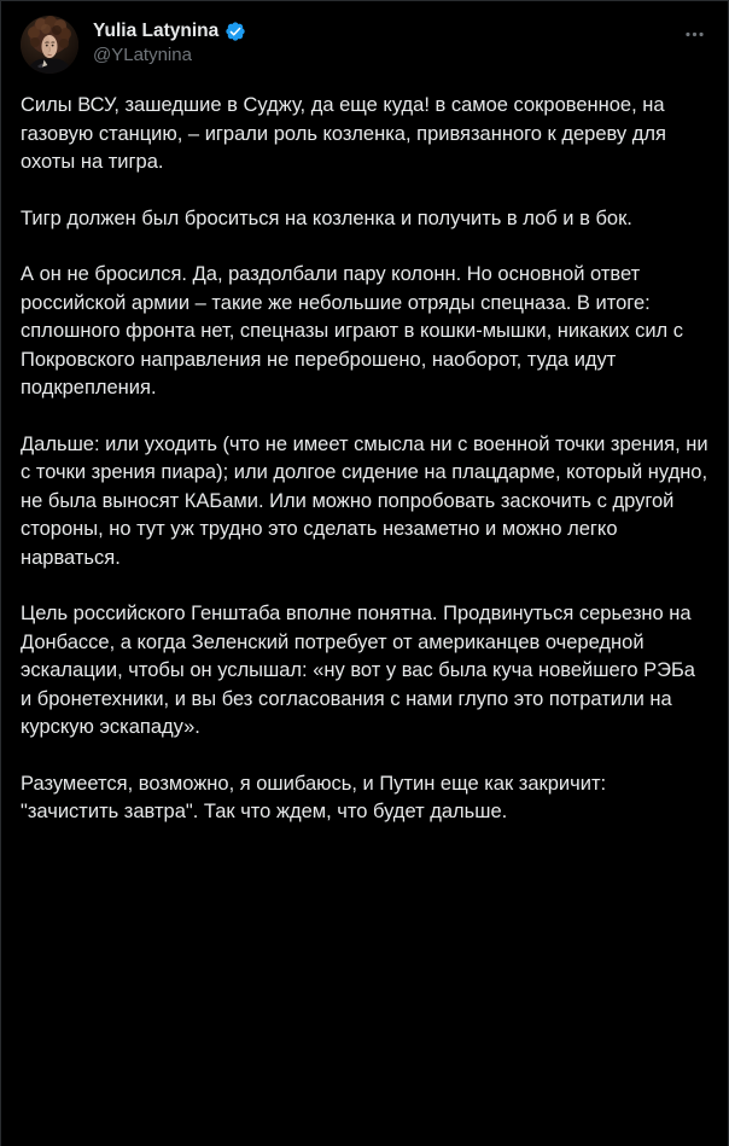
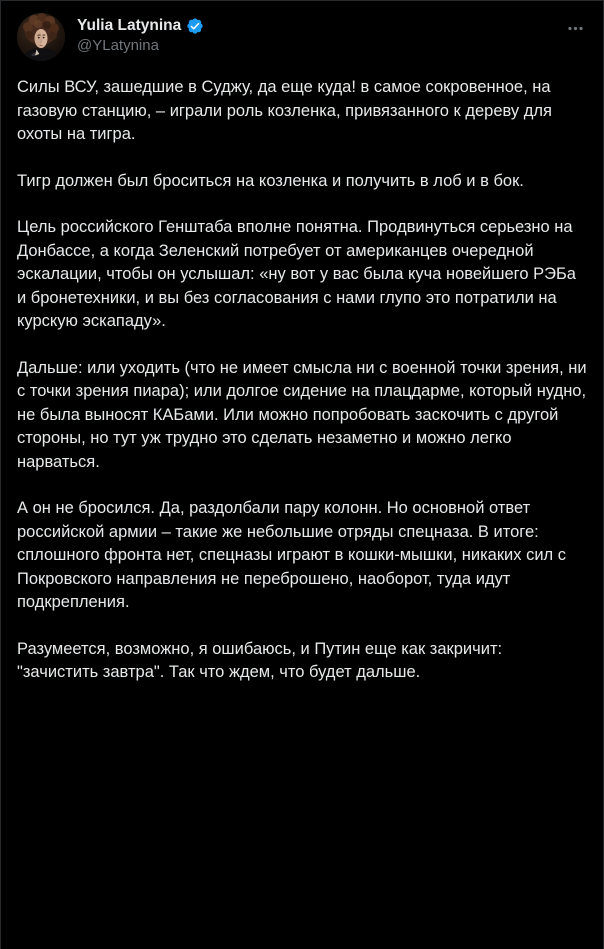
  Yulia Latynina
  @YLatynina
  Силы ВСУ, зашедшие в Суджу, да еще куда! в самое сокровенное, на газовую станцию, – играли роль козленка, привязанного к дереву для охоты на тигра.
  Тигр должен был броситься на козленка и получить в лоб и в бок.
- А он не бросился. Да, раздолбали пару колонн. Но основной ответ российской армии – такие же небольшие отряды спецназа. В итоге: сплошного фронта нет, спецназы играют в кошки-мышки, никаких сил с Покровского направления не переброшено, наоборот, туда идут подкрепления.
+ Цель российского Генштаба вполне понятна. Продвинуться серьезно на Донбассе, а когда Зеленский потребует от американцев очередной эскалации, чтобы он услышал: «ну вот у вас была куча новейшего РЭБа и бронетехники, и вы без согласования с нами глупо это потратили на курскую эскападу».
  Дальше: или уходить (что не имеет смысла ни с военной точки зрения, ни с точки зрения пиара); или долгое сидение на плацдарме, который нудно, не была выносят КАБами. Или можно попробовать заскочить с другой стороны, но тут уж трудно это сделать незаметно и можно легко нарваться.
- Цель российского Генштаба вполне понятна. Продвинуться серьезно на Донбассе, а когда Зеленский потребует от американцев очередной эскалации, чтобы он услышал: «ну вот у вас была куча новейшего РЭБа и бронетехники, и вы без согласования с нами глупо это потратили на курскую эскападу».
+ А он не бросился. Да, раздолбали пару колонн. Но основной ответ российской армии – такие же небольшие отряды спецназа. В итоге: сплошного фронта нет, спецназы играют в кошки-мышки, никаких сил с Покровского направления не переброшено, наоборот, туда идут подкрепления.
  Разумеется, возможно, я ошибаюсь, и Путин еще как закричит: "зачистить завтра". Так что ждем, что будет дальше.
